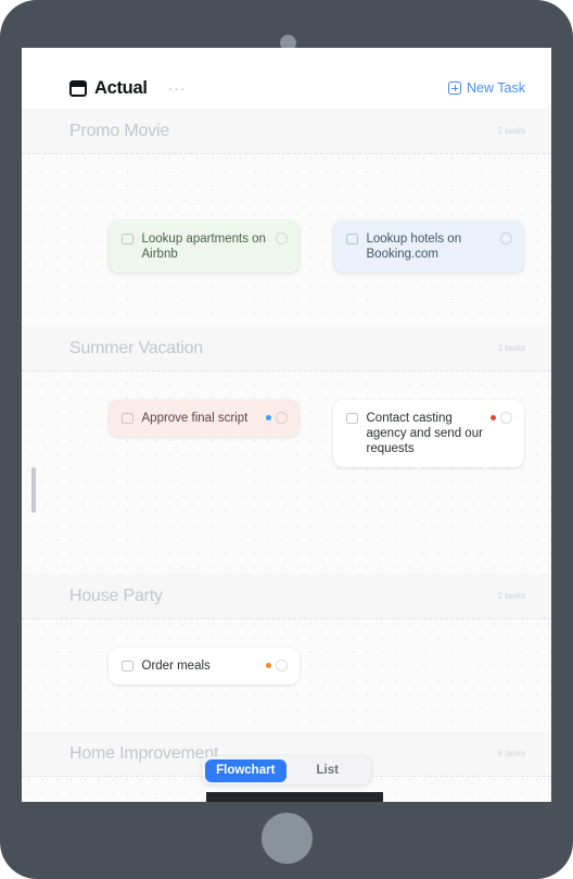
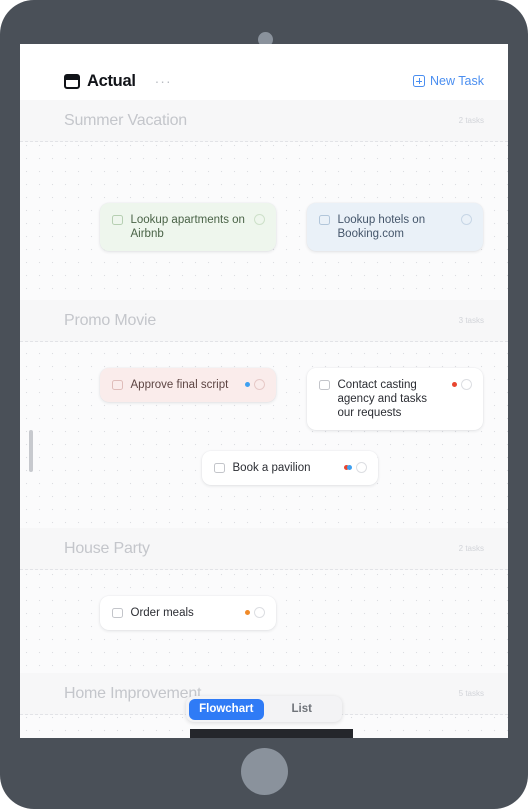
  Actual
  ···
  New Task
- Promo Movie
+ Summer Vacation
  2 tasks
  Lookup apartments on Airbnb
  Lookup hotels on Booking.com
- Summer Vacation
+ Promo Movie
  3 tasks
  Approve final script
- Contact casting agency and send our requests
+ Contact casting agency and tasks our requests
+ Book a pavilion
  House Party
  2 tasks
  Order meals
  Home Improvement
  5 tasks
  Flowchart
  List
